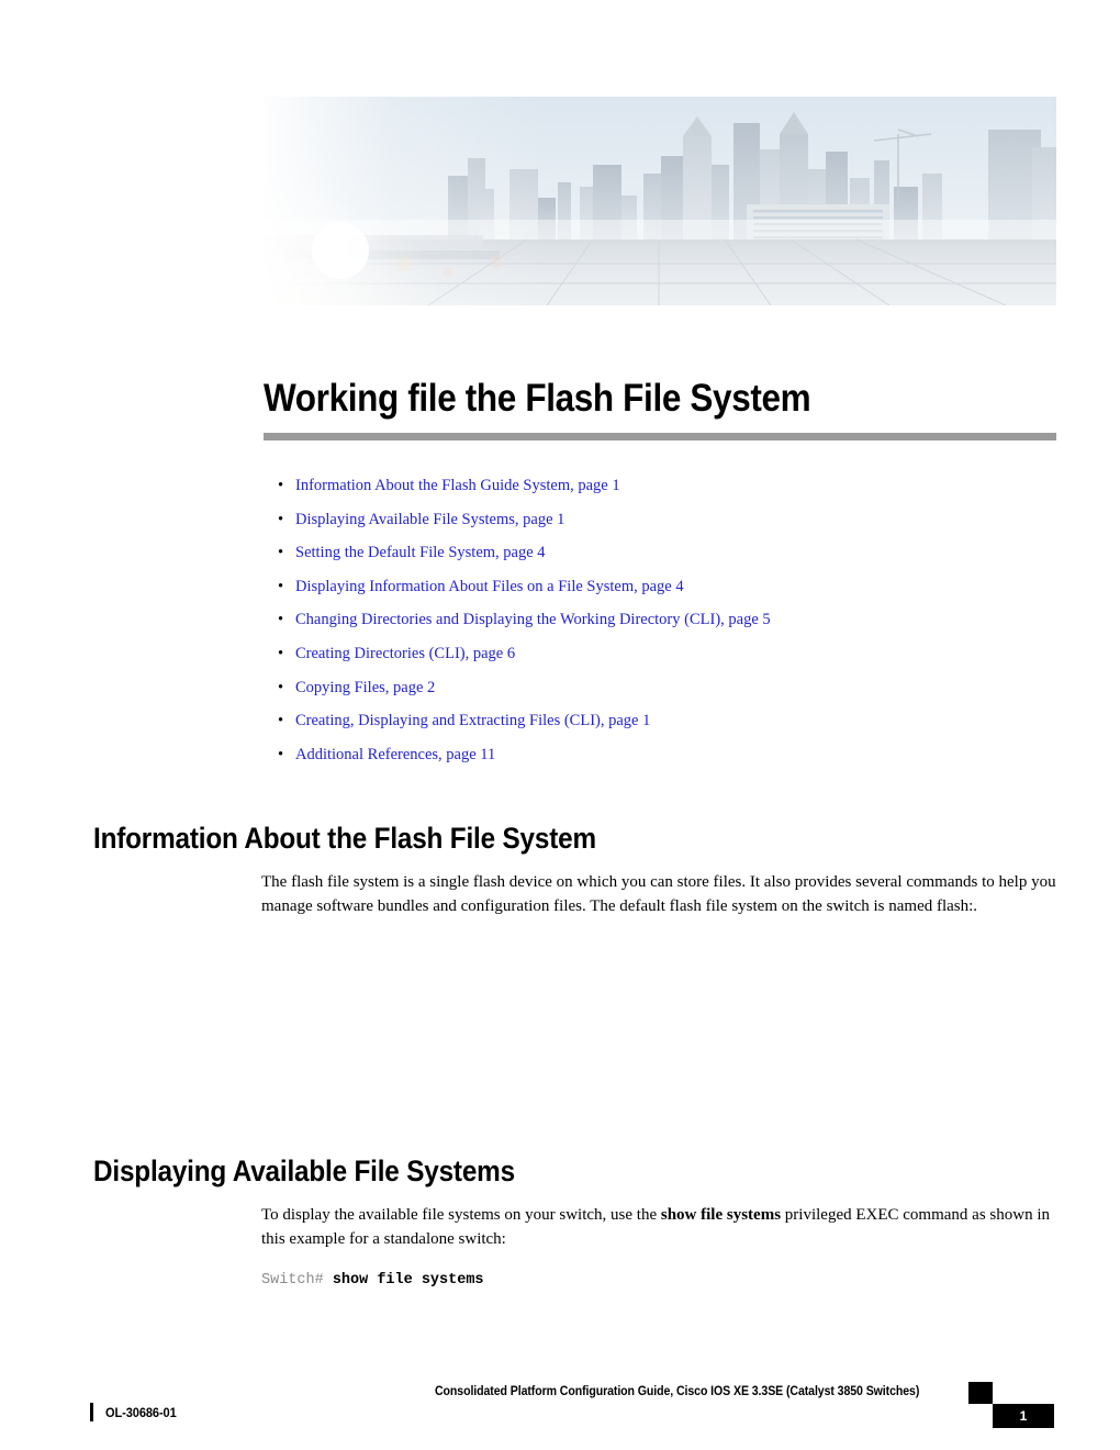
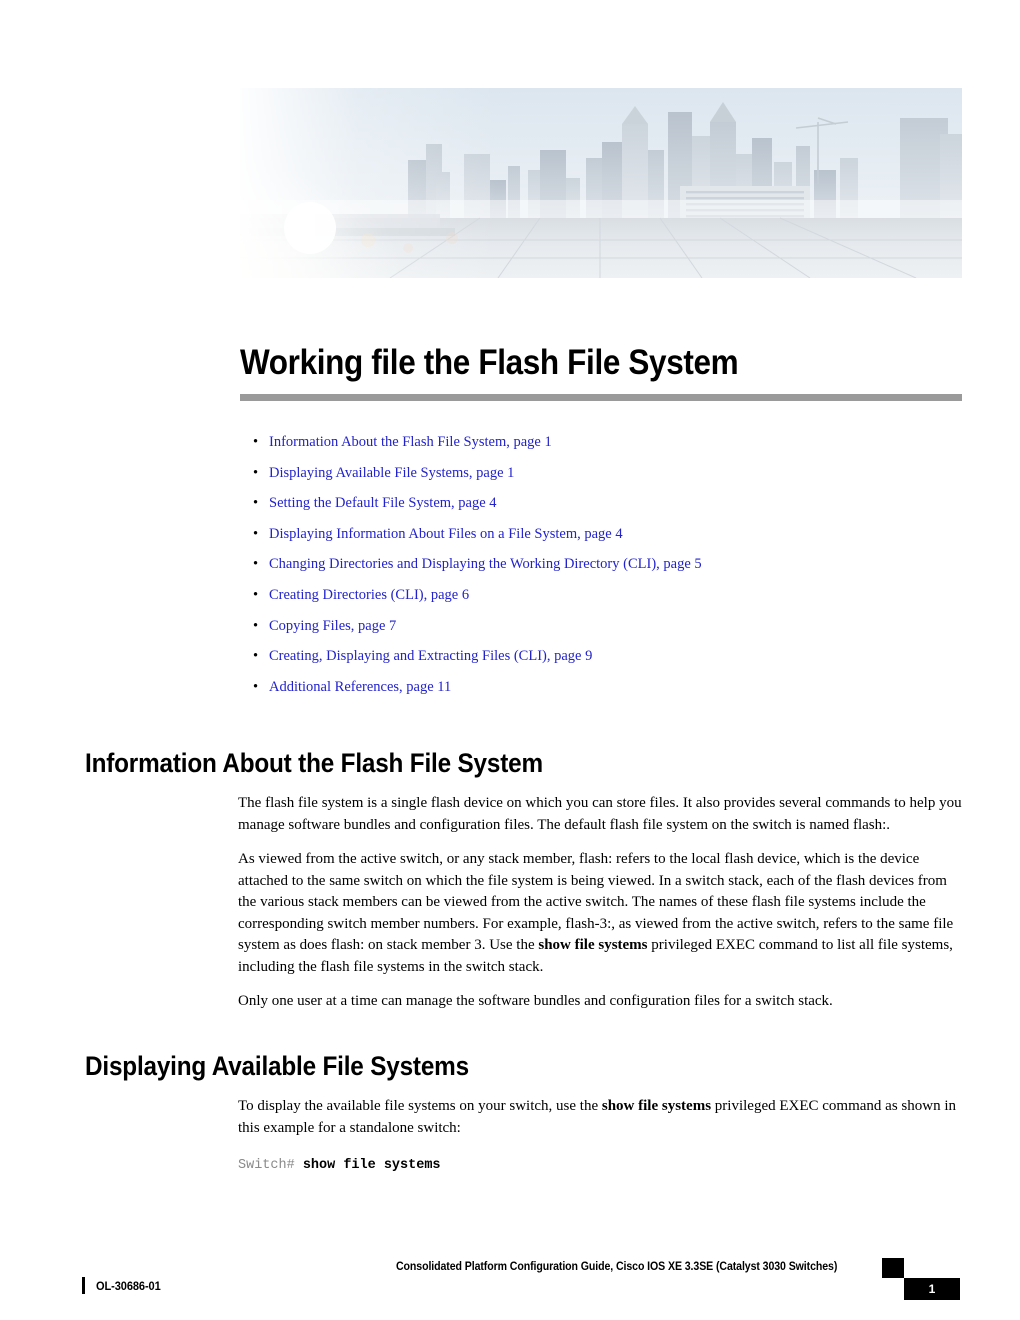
  Working file the Flash File System
  •
- Information About the Flash Guide System, page 1
+ Information About the Flash File System, page 1
  •
  Displaying Available File Systems, page 1
  •
  Setting the Default File System, page 4
  •
  Displaying Information About Files on a File System, page 4
  •
  Changing Directories and Displaying the Working Directory (CLI), page 5
  •
  Creating Directories (CLI), page 6
  •
- Copying Files, page 2
+ Copying Files, page 7
  •
- Creating, Displaying and Extracting Files (CLI), page 1
+ Creating, Displaying and Extracting Files (CLI), page 9
  •
  Additional References, page 11
  Information About the Flash File System
  The flash file system is a single flash device on which you can store files. It also provides several commands to help you manage software bundles and configuration files. The default flash file system on the switch is named flash:.
+ As viewed from the active switch, or any stack member, flash: refers to the local flash device, which is the device attached to the same switch on which the file system is being viewed. In a switch stack, each of the flash devices from the various stack members can be viewed from the active switch. The names of these flash file systems include the corresponding switch member numbers. For example, flash-3:, as viewed from the active switch, refers to the same file system as does flash: on stack member 3. Use the show file systems privileged EXEC command to list all file systems, including the flash file systems in the switch stack.
+ Only one user at a time can manage the software bundles and configuration files for a switch stack.
  Displaying Available File Systems
  To display the available file systems on your switch, use the show file systems privileged EXEC command as shown in this example for a standalone switch:
  Switch# show file systems
  OL-30686-01
- Consolidated Platform Configuration Guide, Cisco IOS XE 3.3SE (Catalyst 3850 Switches)
+ Consolidated Platform Configuration Guide, Cisco IOS XE 3.3SE (Catalyst 3030 Switches)
  1
